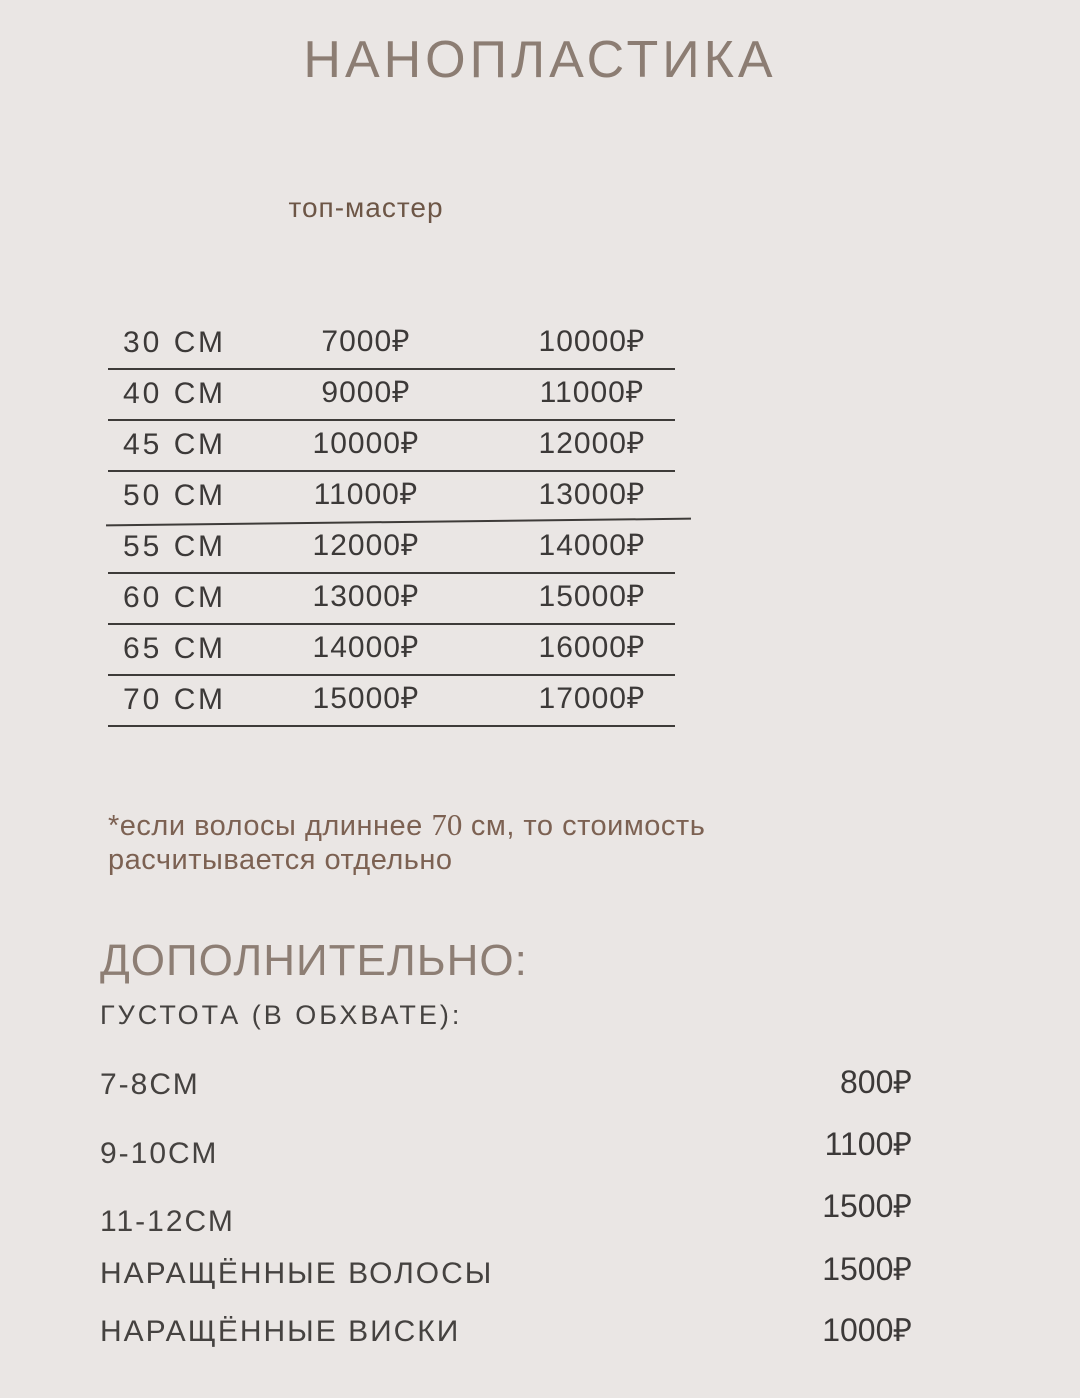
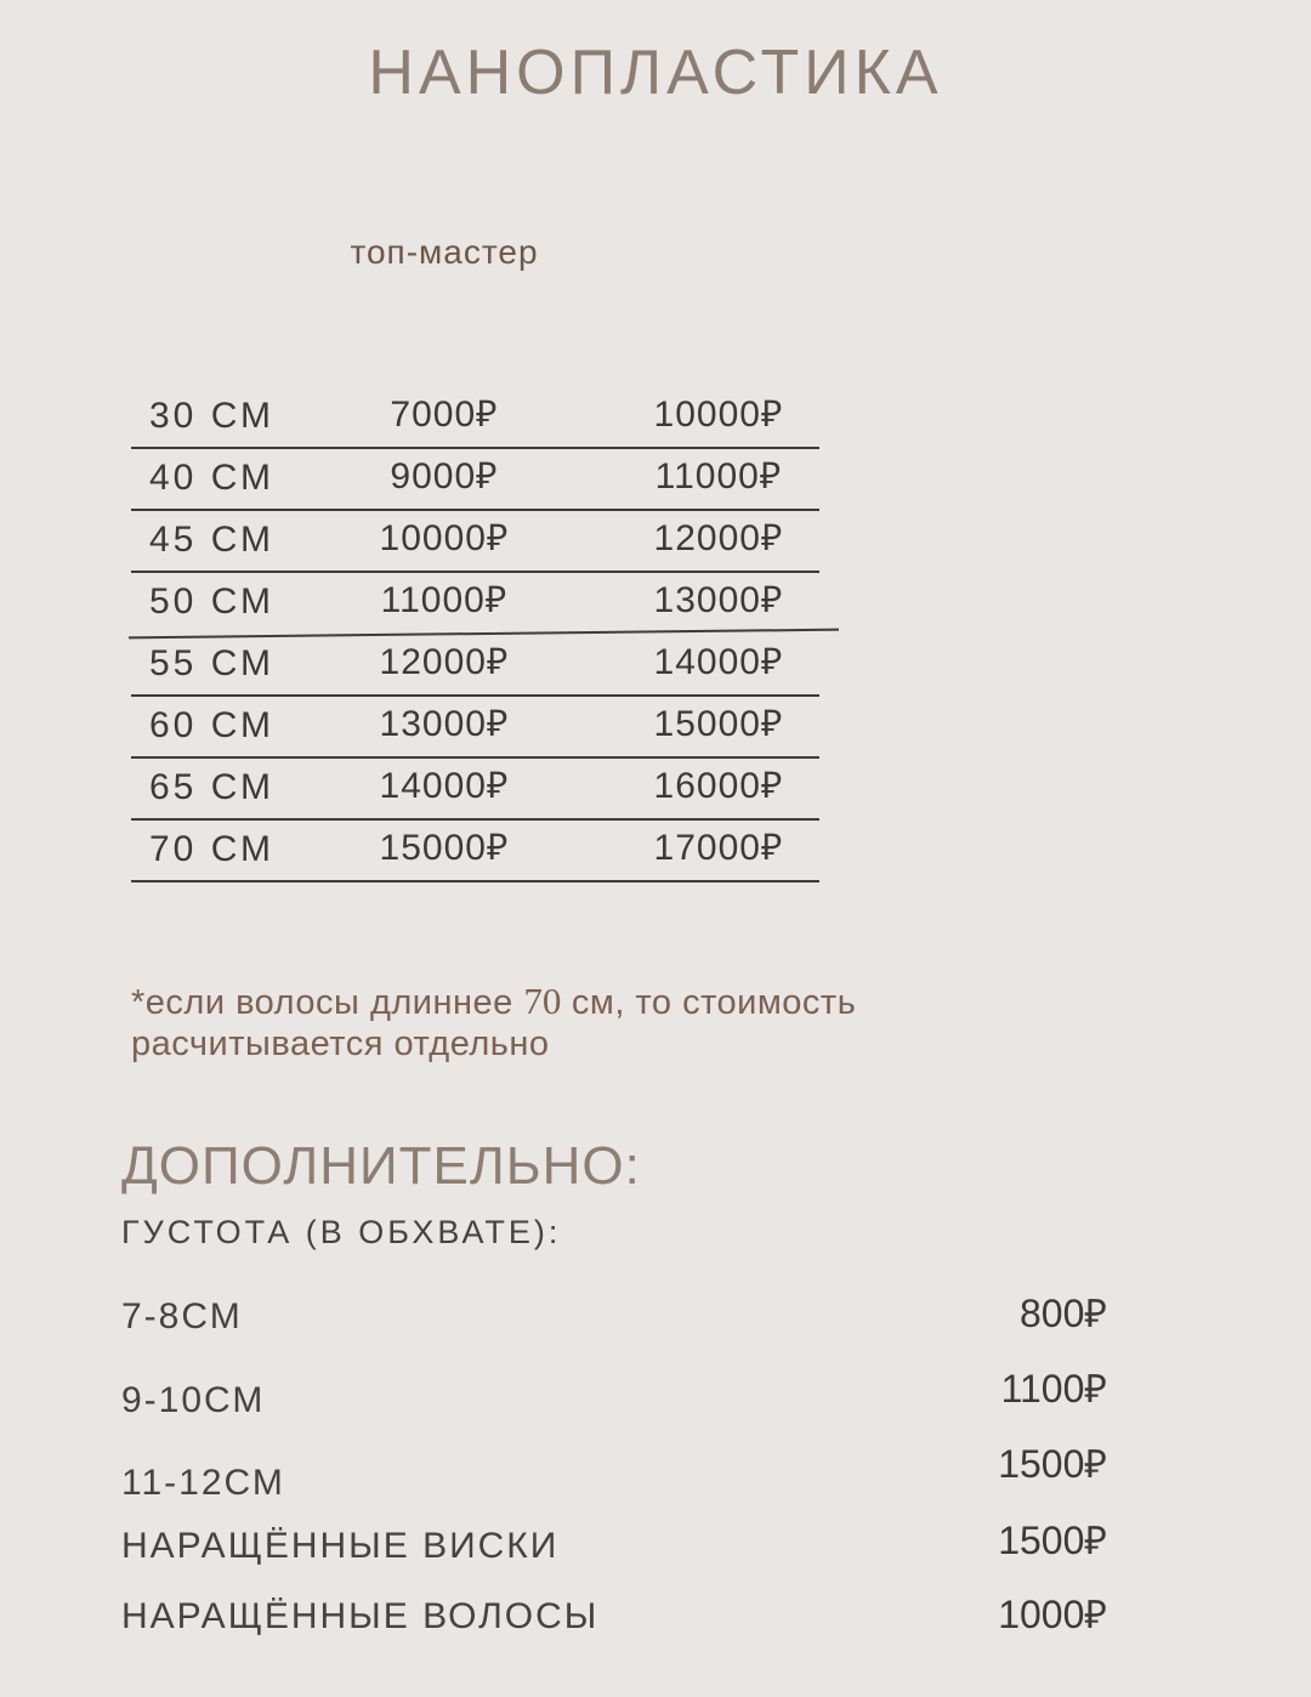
  НАНОПЛАСТИКА
  топ-мастер
  30 СМ
  7000₽
  10000₽
  40 СМ
  9000₽
  11000₽
  45 СМ
  10000₽
  12000₽
  50 СМ
  11000₽
  13000₽
  55 СМ
  12000₽
  14000₽
  60 СМ
  13000₽
  15000₽
  65 СМ
  14000₽
  16000₽
  70 СМ
  15000₽
  17000₽
  *если волосы длиннее 70 см, то стоимость
  расчитывается отдельно
  ДОПОЛНИТЕЛЬНО:
  ГУСТОТА (В ОБХВАТЕ):
  7-8СМ
  800₽
  9-10СМ
  1100₽
  11-12СМ
  1500₽
- НАРАЩЁННЫЕ ВОЛОСЫ
+ НАРАЩЁННЫЕ ВИСКИ
  1500₽
- НАРАЩЁННЫЕ ВИСКИ
+ НАРАЩЁННЫЕ ВОЛОСЫ
  1000₽
